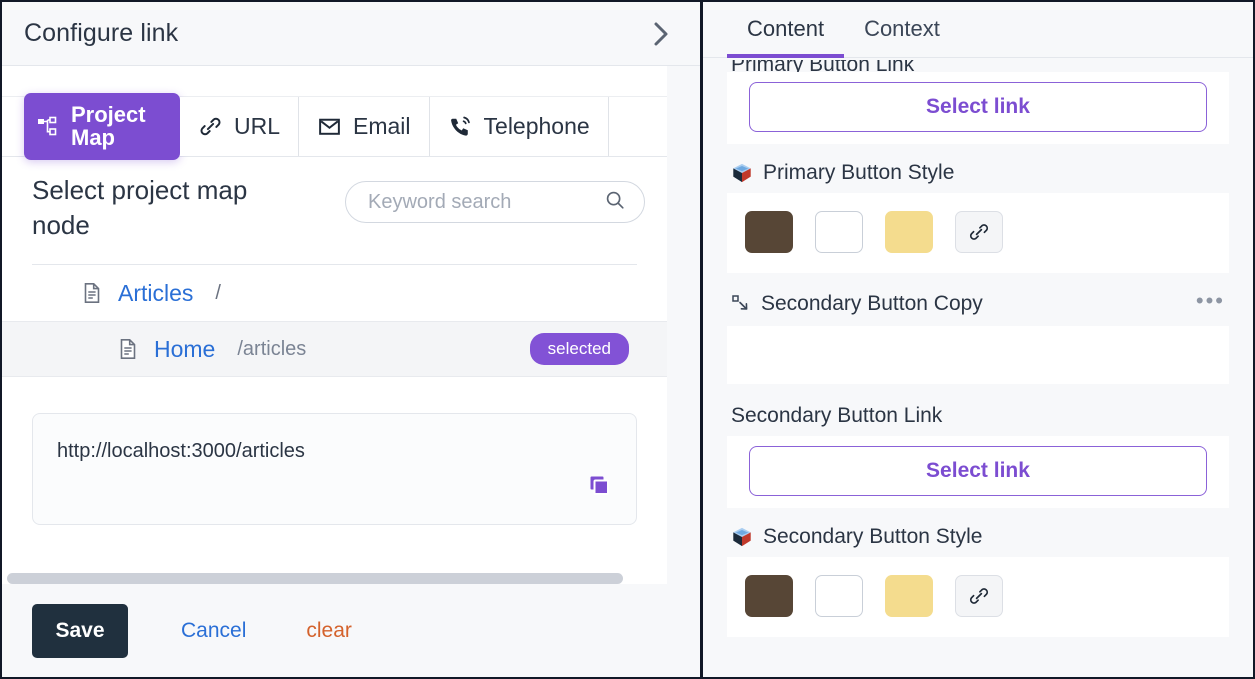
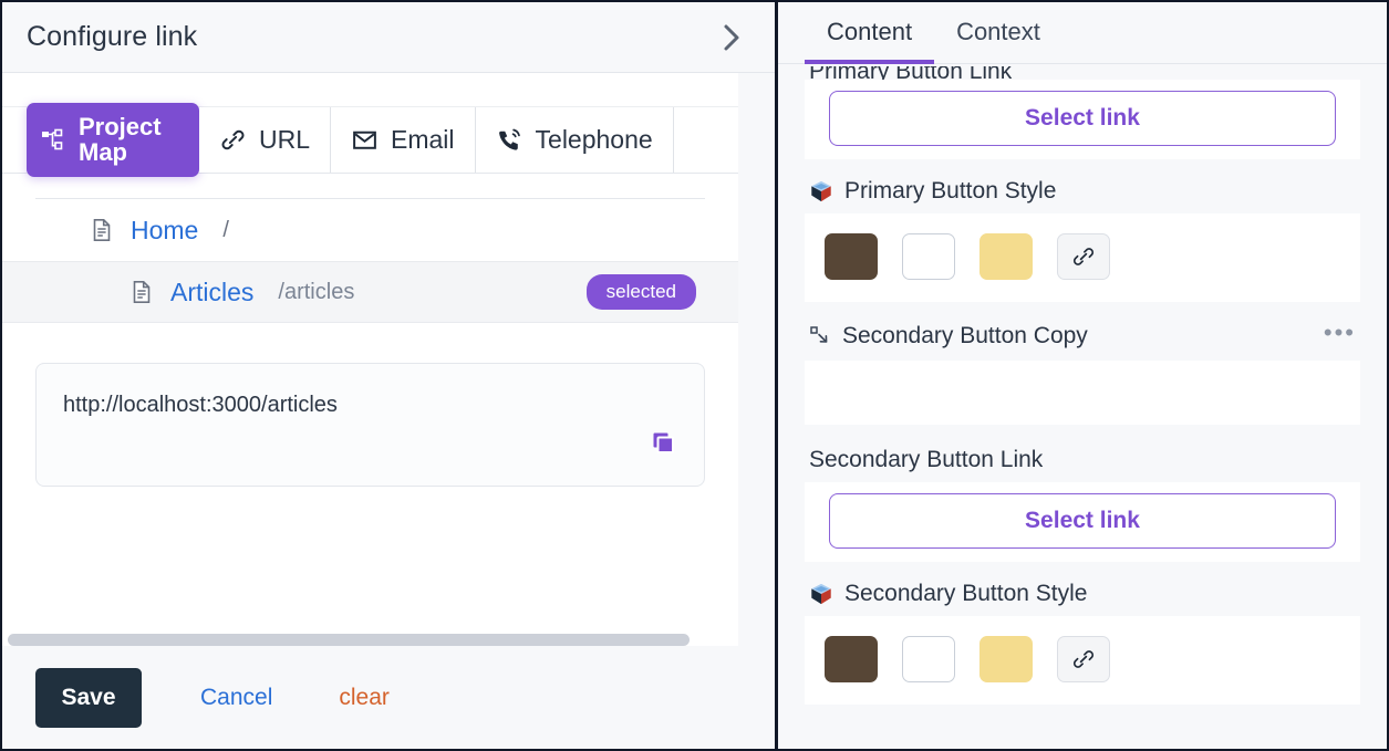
  Configure link
  Project Map
  URL
  Email
  Telephone
- Select project map node
- Keyword search
- Articles
+ Home
  /
- Home
+ Articles
  /articles
  selected
  http://localhost:3000/articles
  Save
  Cancel
  clear
  Content
  Context
  Primary Button Link
  Select link
  Primary Button Style
  Secondary Button Copy
  •••
  Secondary Button Link
  Select link
  Secondary Button Style
